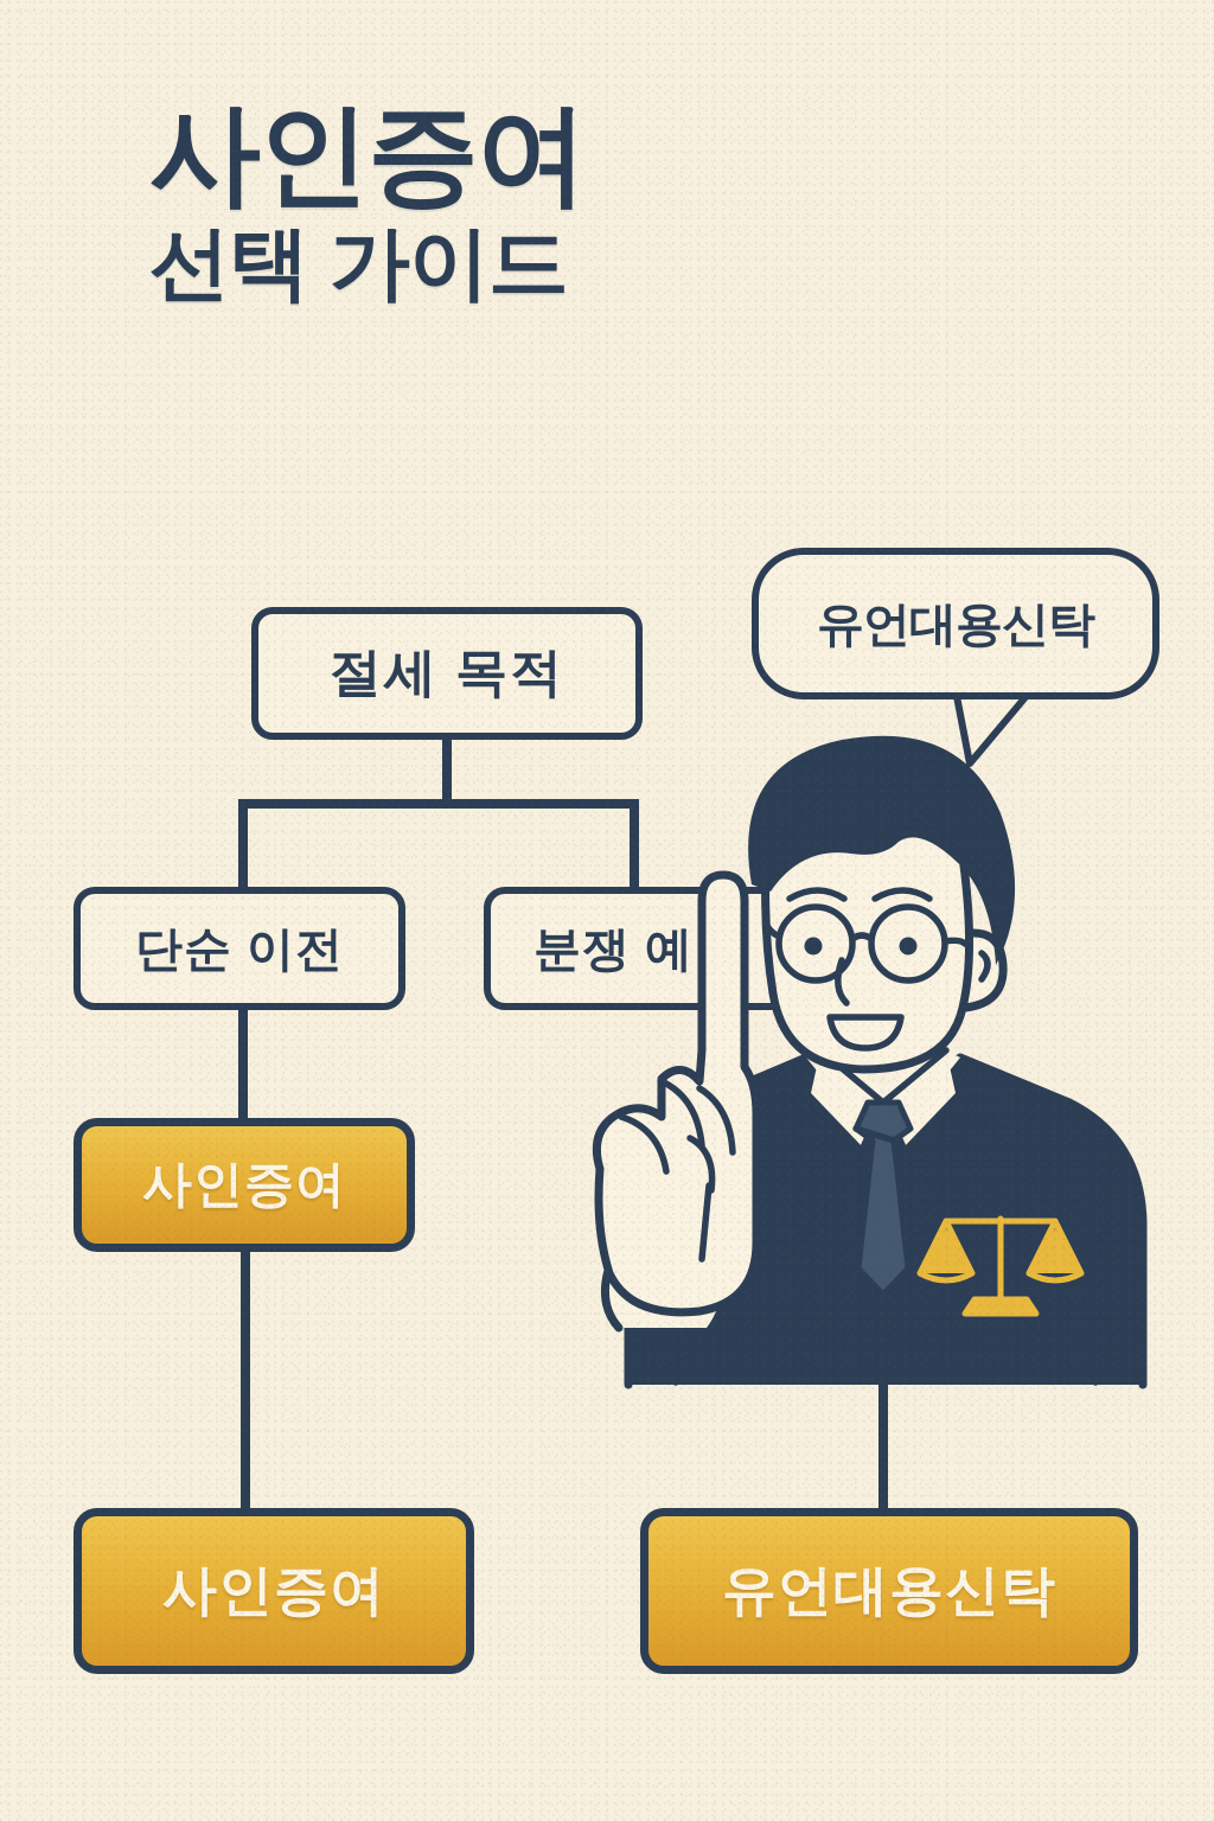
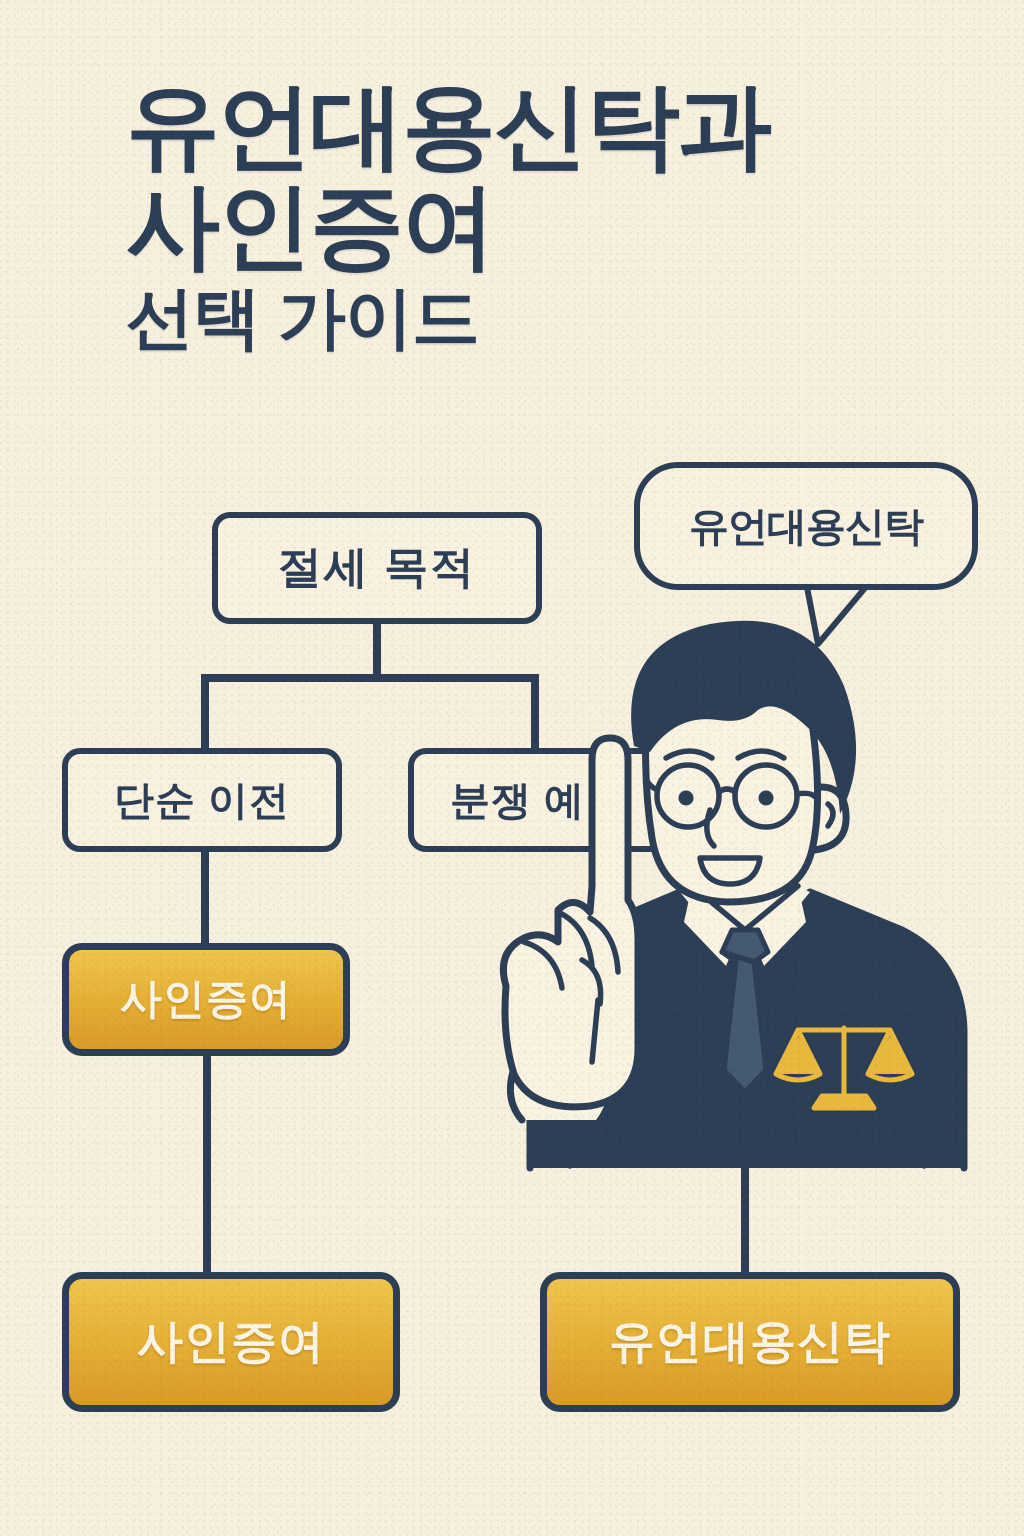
+ 유언대용신탁과
  사인증여
  선택 가이드
  절세 목적
  단순 이전
  분쟁 예
  사인증여
  사인증여
  유언대용신탁
  유언대용신탁
